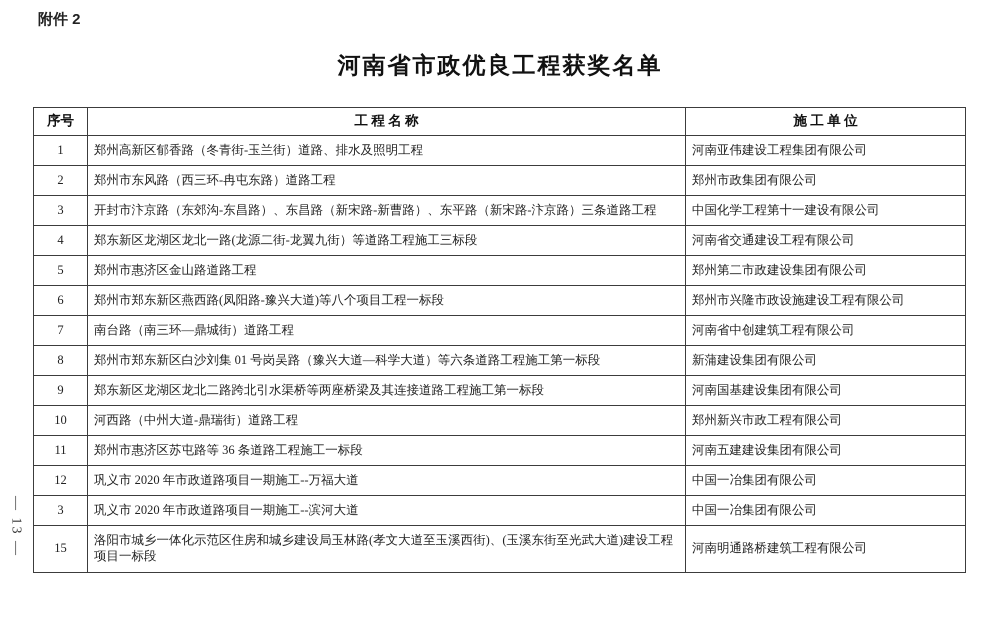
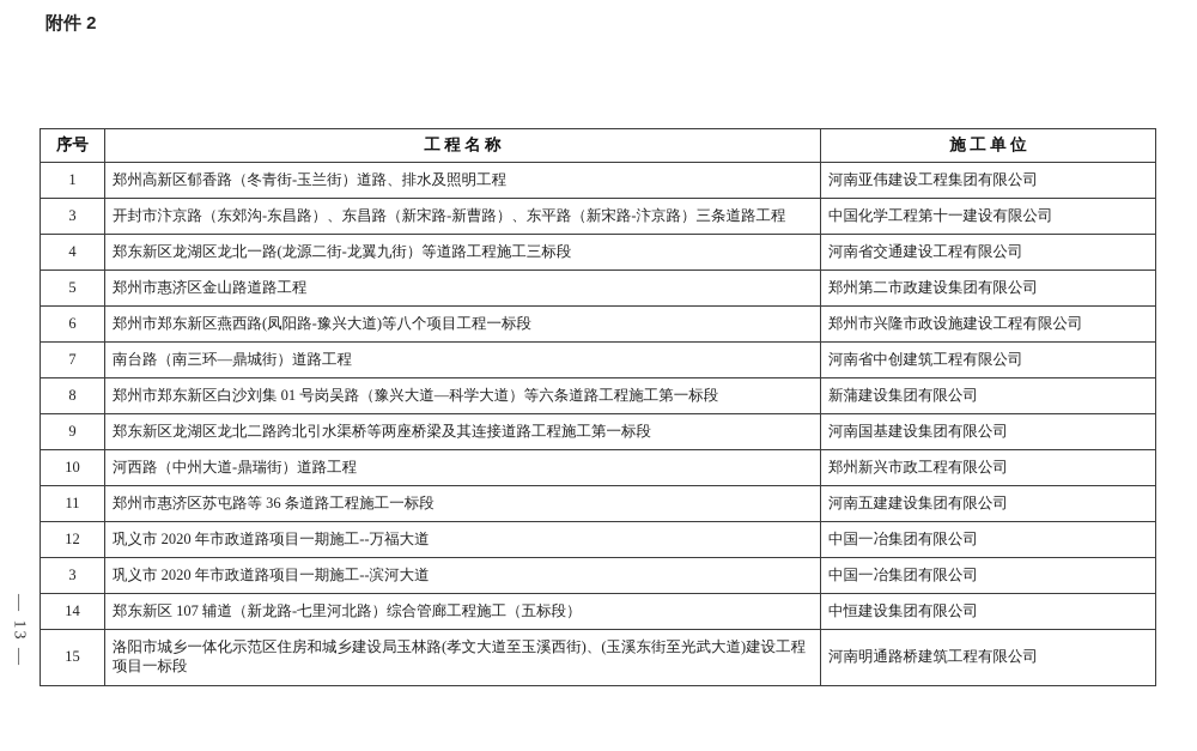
  附件 2
- 河南省市政优良工程获奖名单
  序号	工 程 名 称	施 工 单 位
  1	郑州高新区郁香路（冬青街-玉兰街）道路、排水及照明工程	河南亚伟建设工程集团有限公司
- 2	郑州市东风路（西三环-冉屯东路）道路工程	郑州市政集团有限公司
  3	开封市汴京路（东郊沟-东昌路）、东昌路（新宋路-新曹路）、东平路（新宋路-汴京路）三条道路工程	中国化学工程第十一建设有限公司
  4	郑东新区龙湖区龙北一路(龙源二街-龙翼九街）等道路工程施工三标段	河南省交通建设工程有限公司
  5	郑州市惠济区金山路道路工程	郑州第二市政建设集团有限公司
  6	郑州市郑东新区燕西路(凤阳路-豫兴大道)等八个项目工程一标段	郑州市兴隆市政设施建设工程有限公司
  7	南台路（南三环—鼎城街）道路工程	河南省中创建筑工程有限公司
  8	郑州市郑东新区白沙刘集 01 号岗吴路（豫兴大道—科学大道）等六条道路工程施工第一标段	新蒲建设集团有限公司
  9	郑东新区龙湖区龙北二路跨北引水渠桥等两座桥梁及其连接道路工程施工第一标段	河南国基建设集团有限公司
  10	河西路（中州大道-鼎瑞街）道路工程	郑州新兴市政工程有限公司
  11	郑州市惠济区苏屯路等 36 条道路工程施工一标段	河南五建建设集团有限公司
  12	巩义市 2020 年市政道路项目一期施工--万福大道	中国一冶集团有限公司
  3	巩义市 2020 年市政道路项目一期施工--滨河大道	中国一冶集团有限公司
+ 14	郑东新区 107 辅道（新龙路-七里河北路）综合管廊工程施工（五标段）	中恒建设集团有限公司
  15	洛阳市城乡一体化示范区住房和城乡建设局玉林路(孝文大道至玉溪西街)、(玉溪东街至光武大道)建设工程项目一标段	河南明通路桥建筑工程有限公司
